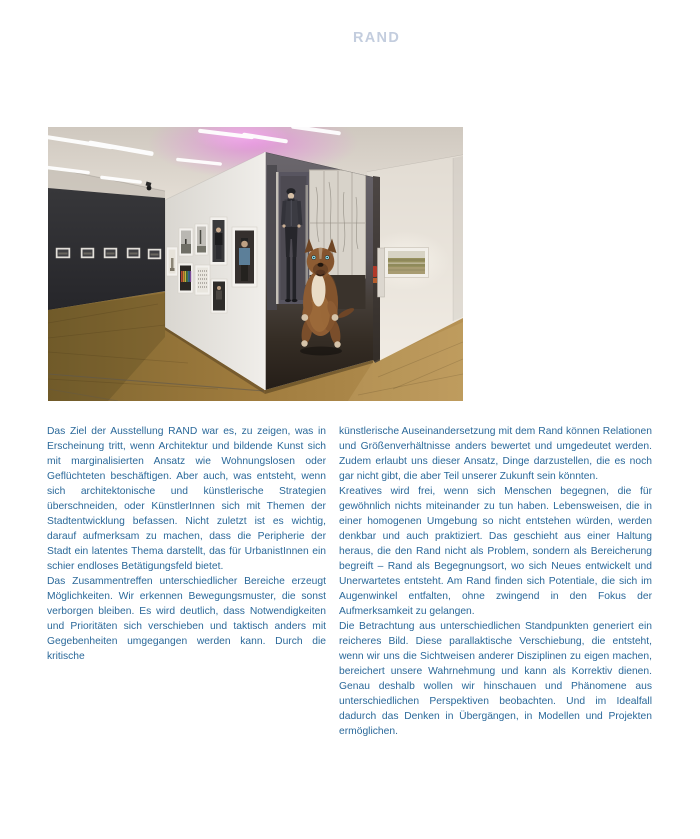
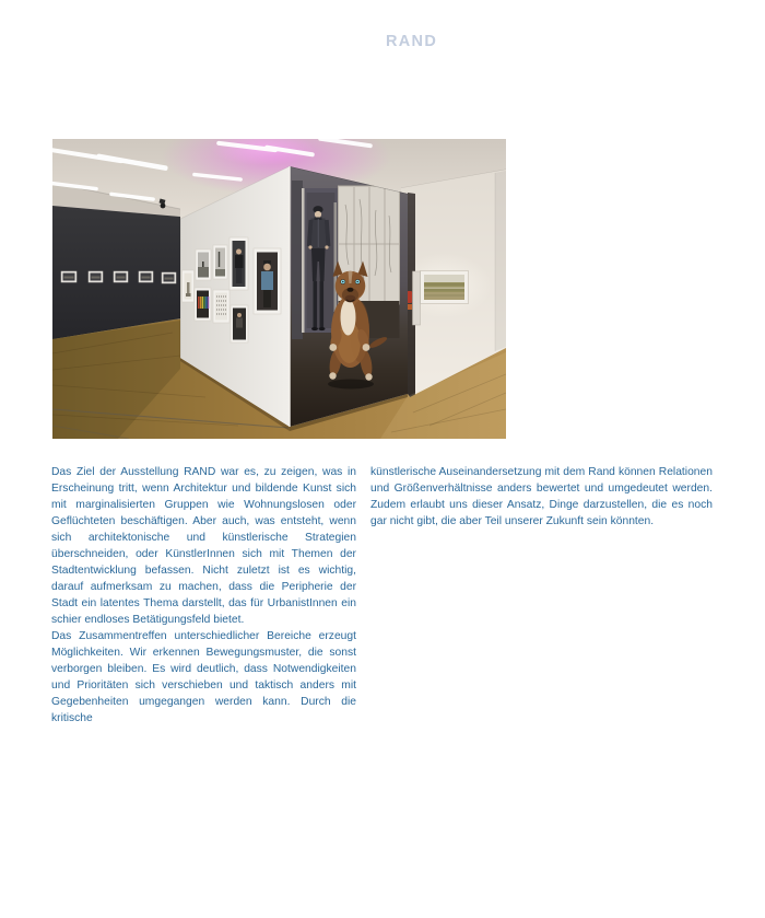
  RAND
- Das Ziel der Ausstellung RAND war es, zu zeigen, was in Erscheinung tritt, wenn Architektur und bildende Kunst sich mit marginalisierten Ansatz wie Wohnungslosen oder Geflüchteten beschäftigen. Aber auch, was entsteht, wenn sich architektonische und künstlerische Strategien überschneiden, oder KünstlerInnen sich mit Themen der Stadtentwicklung befassen. Nicht zuletzt ist es wichtig, darauf aufmerksam zu machen, dass die Peripherie der Stadt ein latentes Thema darstellt, das für UrbanistInnen ein schier endloses Betätigungsfeld bietet.
+ Das Ziel der Ausstellung RAND war es, zu zeigen, was in Erscheinung tritt, wenn Architektur und bildende Kunst sich mit marginalisierten Gruppen wie Wohnungslosen oder Geflüchteten beschäftigen. Aber auch, was entsteht, wenn sich architektonische und künstlerische Strategien überschneiden, oder KünstlerInnen sich mit Themen der Stadtentwicklung befassen. Nicht zuletzt ist es wichtig, darauf aufmerksam zu machen, dass die Peripherie der Stadt ein latentes Thema darstellt, das für UrbanistInnen ein schier endloses Betätigungsfeld bietet.
  Das Zusammentreffen unterschiedlicher Bereiche erzeugt Möglichkeiten. Wir erkennen Bewegungsmuster, die sonst verborgen bleiben. Es wird deutlich, dass Notwendigkeiten und Prioritäten sich verschieben und taktisch anders mit Gegebenheiten umgegangen werden kann. Durch die kritische
  künstlerische Auseinandersetzung mit dem Rand können Relationen und Größenverhältnisse anders bewertet und umgedeutet werden. Zudem erlaubt uns dieser Ansatz, Dinge darzustellen, die es noch gar nicht gibt, die aber Teil unserer Zukunft sein könnten.
- Kreatives wird frei, wenn sich Menschen begegnen, die für gewöhnlich nichts miteinander zu tun haben. Lebensweisen, die in einer homogenen Umgebung so nicht entstehen würden, werden denkbar und auch praktiziert. Das geschieht aus einer Haltung heraus, die den Rand nicht als Problem, sondern als Bereicherung begreift – Rand als Begegnungsort, wo sich Neues entwickelt und Unerwartetes entsteht. Am Rand finden sich Potentiale, die sich im Augenwinkel entfalten, ohne zwingend in den Fokus der Aufmerksamkeit zu gelangen.
- Die Betrachtung aus unterschiedlichen Standpunkten generiert ein reicheres Bild. Diese parallaktische Verschiebung, die entsteht, wenn wir uns die Sichtweisen anderer Disziplinen zu eigen machen, bereichert unsere Wahrnehmung und kann als Korrektiv dienen. Genau deshalb wollen wir hinschauen und Phänomene aus unterschiedlichen Perspektiven beobachten. Und im Idealfall dadurch das Denken in Übergängen, in Modellen und Projekten ermöglichen.
